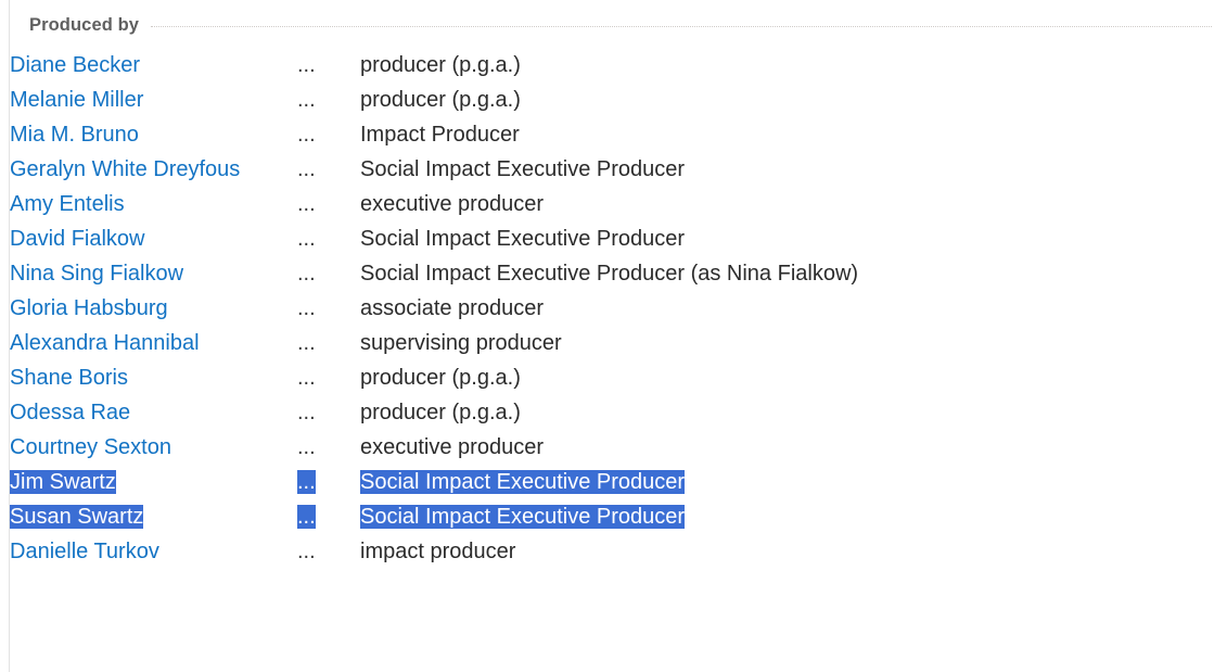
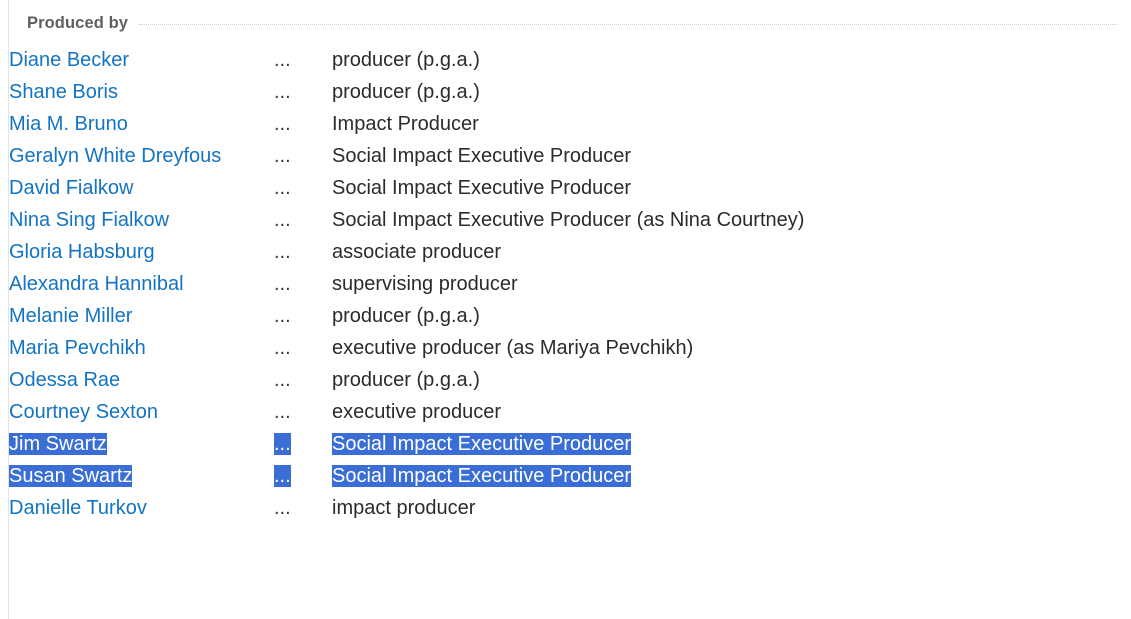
  Produced by
  Diane Becker	...	producer (p.g.a.)
- Melanie Miller	...	producer (p.g.a.)
+ Shane Boris	...	producer (p.g.a.)
  Mia M. Bruno	...	Impact Producer
  Geralyn White Dreyfous	...	Social Impact Executive Producer
- Amy Entelis	...	executive producer
  David Fialkow	...	Social Impact Executive Producer
- Nina Sing Fialkow	...	Social Impact Executive Producer (as Nina Fialkow)
+ Nina Sing Fialkow	...	Social Impact Executive Producer (as Nina Courtney)
  Gloria Habsburg	...	associate producer
  Alexandra Hannibal	...	supervising producer
- Shane Boris	...	producer (p.g.a.)
+ Melanie Miller	...	producer (p.g.a.)
+ Maria Pevchikh	...	executive producer (as Mariya Pevchikh)
  Odessa Rae	...	producer (p.g.a.)
  Courtney Sexton	...	executive producer
  Jim Swartz	...	Social Impact Executive Producer
  Susan Swartz	...	Social Impact Executive Producer
  Danielle Turkov	...	impact producer
